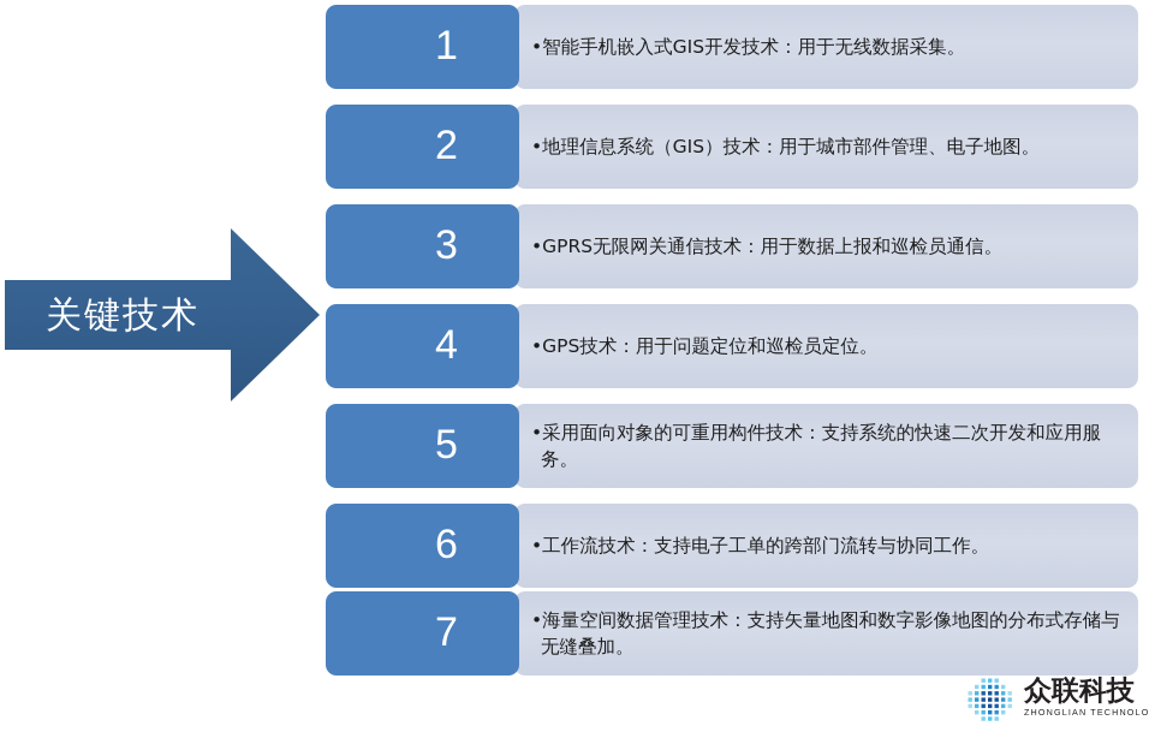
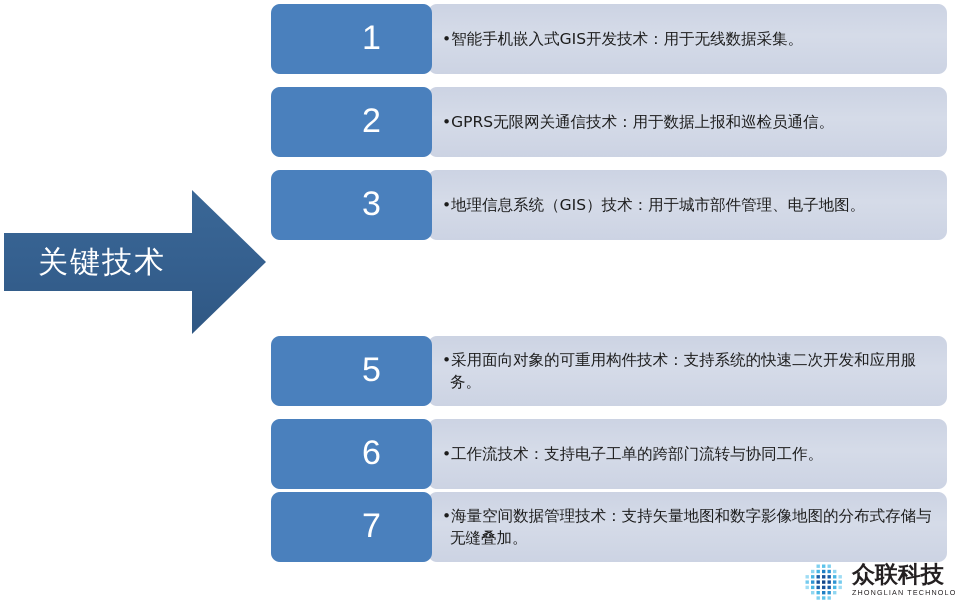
  关键技术
  1
  •智能手机嵌入式GIS开发技术：用于无线数据采集。
  2
- •地理信息系统（GIS）技术：用于城市部件管理、电子地图。
+ •GPRS无限网关通信技术：用于数据上报和巡检员通信。
  3
- •GPRS无限网关通信技术：用于数据上报和巡检员通信。
+ •地理信息系统（GIS）技术：用于城市部件管理、电子地图。
- 4
- •GPS技术：用于问题定位和巡检员定位。
  5
  •采用面向对象的可重用构件技术：支持系统的快速二次开发和应用服务。
  6
  •工作流技术：支持电子工单的跨部门流转与协同工作。
  7
  •海量空间数据管理技术：支持矢量地图和数字影像地图的分布式存储与无缝叠加。
  众联科技
  ZHONGLIAN TECHNOLO
